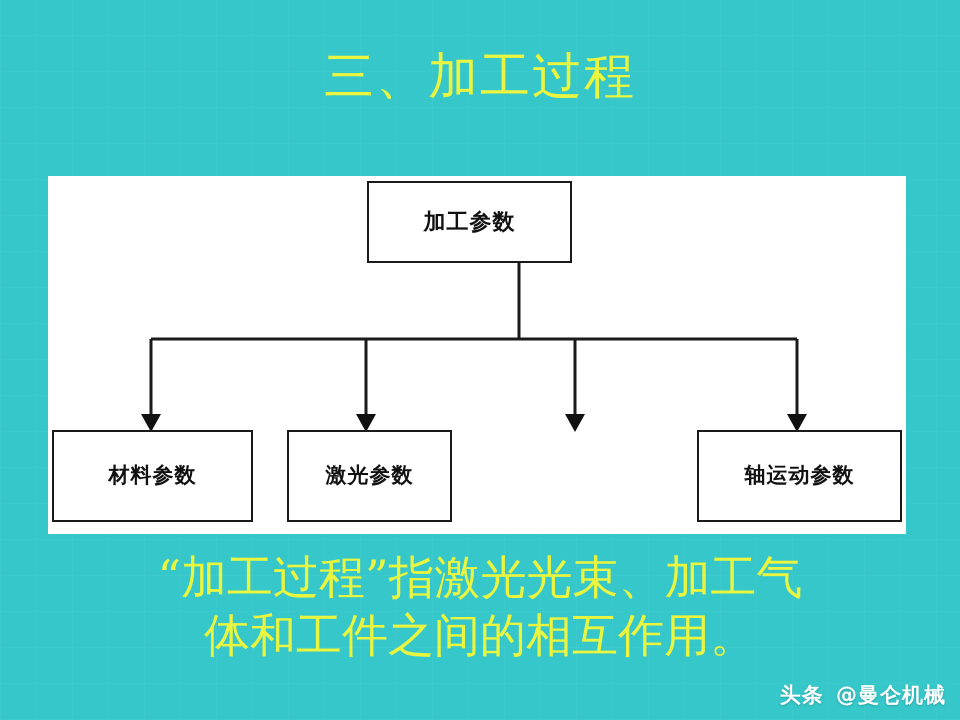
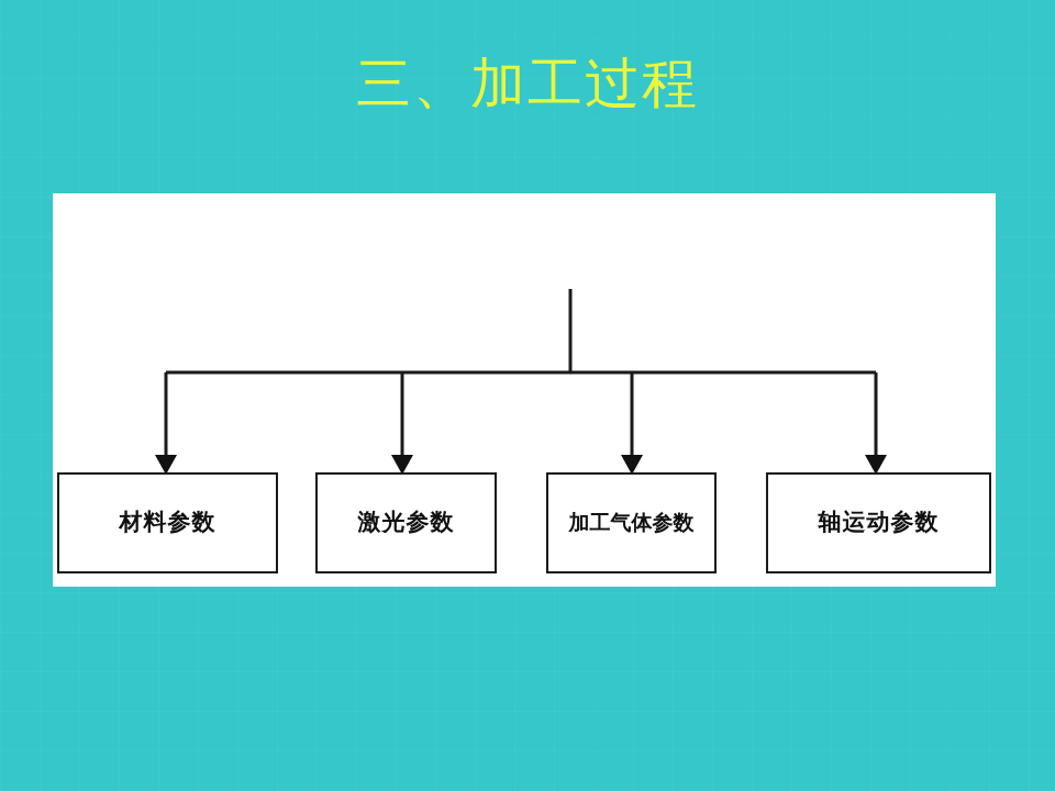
  三、加工过程
- 加工参数
  材料参数
  激光参数
+ 加工气体参数
  轴运动参数
- “加工过程”指激光光束、加工气
- 体和工件之间的相互作用。
- 头条 @曼仑机械
